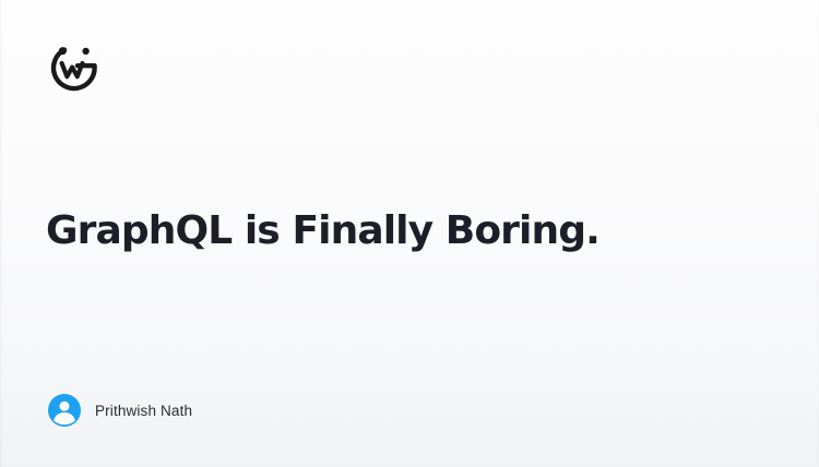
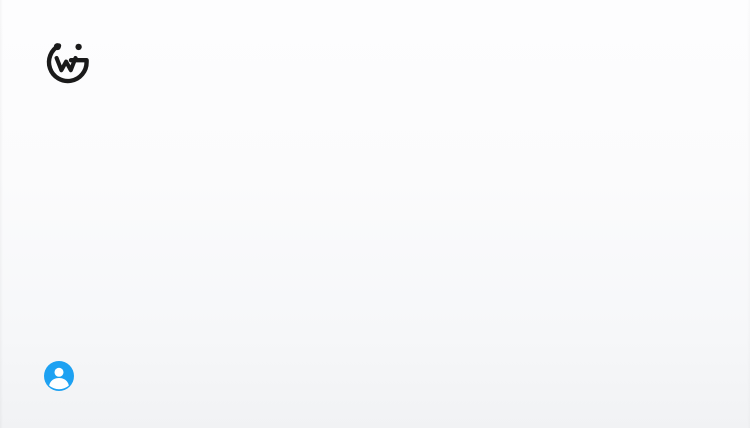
- GraphQL is Finally Boring.
- Prithwish Nath
